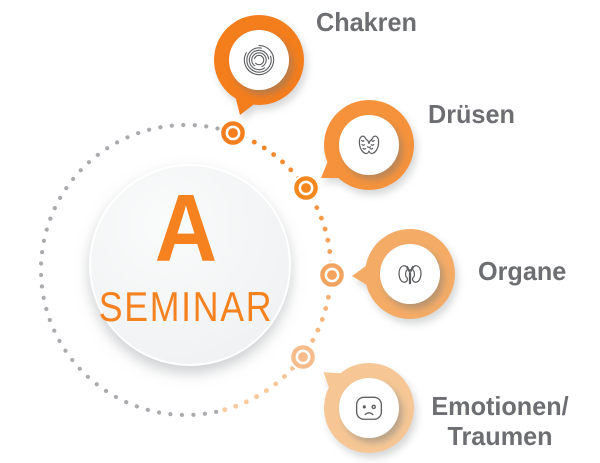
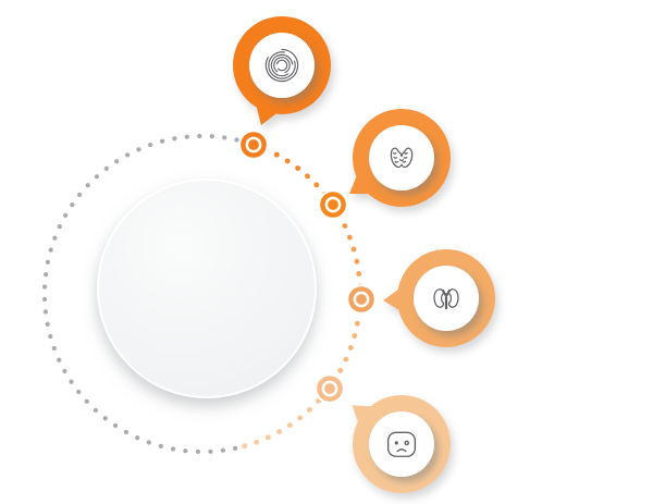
- A
- SEMINAR
- Chakren
- Drüsen
- Organe
- Emotionen/
- Traumen
